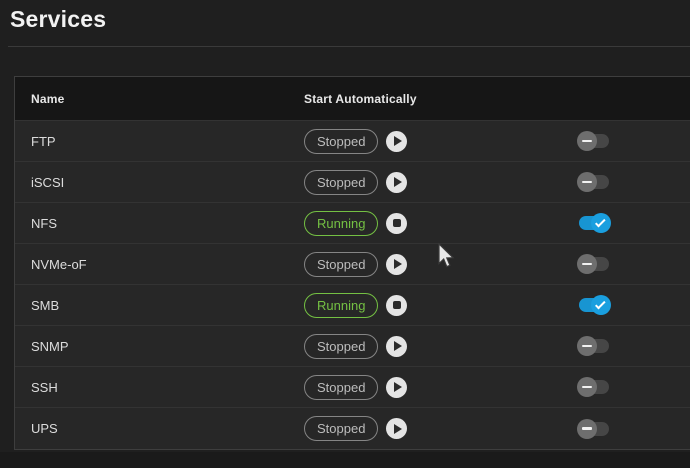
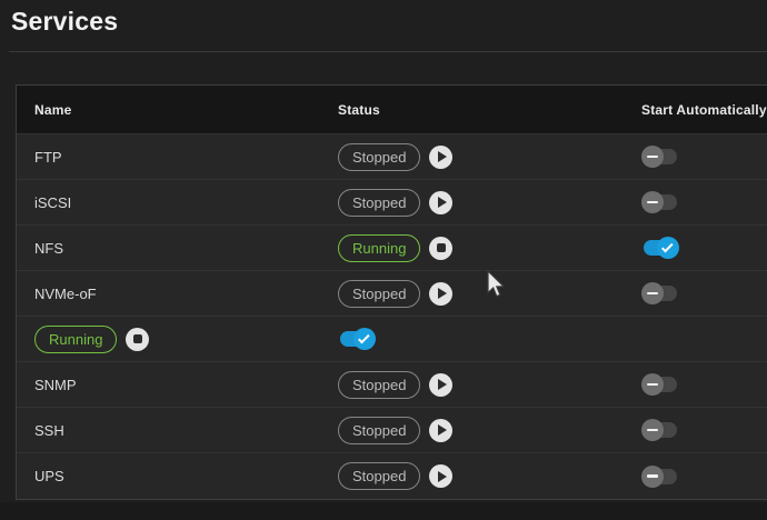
  Services
  Name
+ Status
  Start Automatically
  FTP
  Stopped
  iSCSI
  Stopped
  NFS
  Running
  NVMe-oF
  Stopped
- SMB
  Running
  SNMP
  Stopped
  SSH
  Stopped
  UPS
  Stopped
